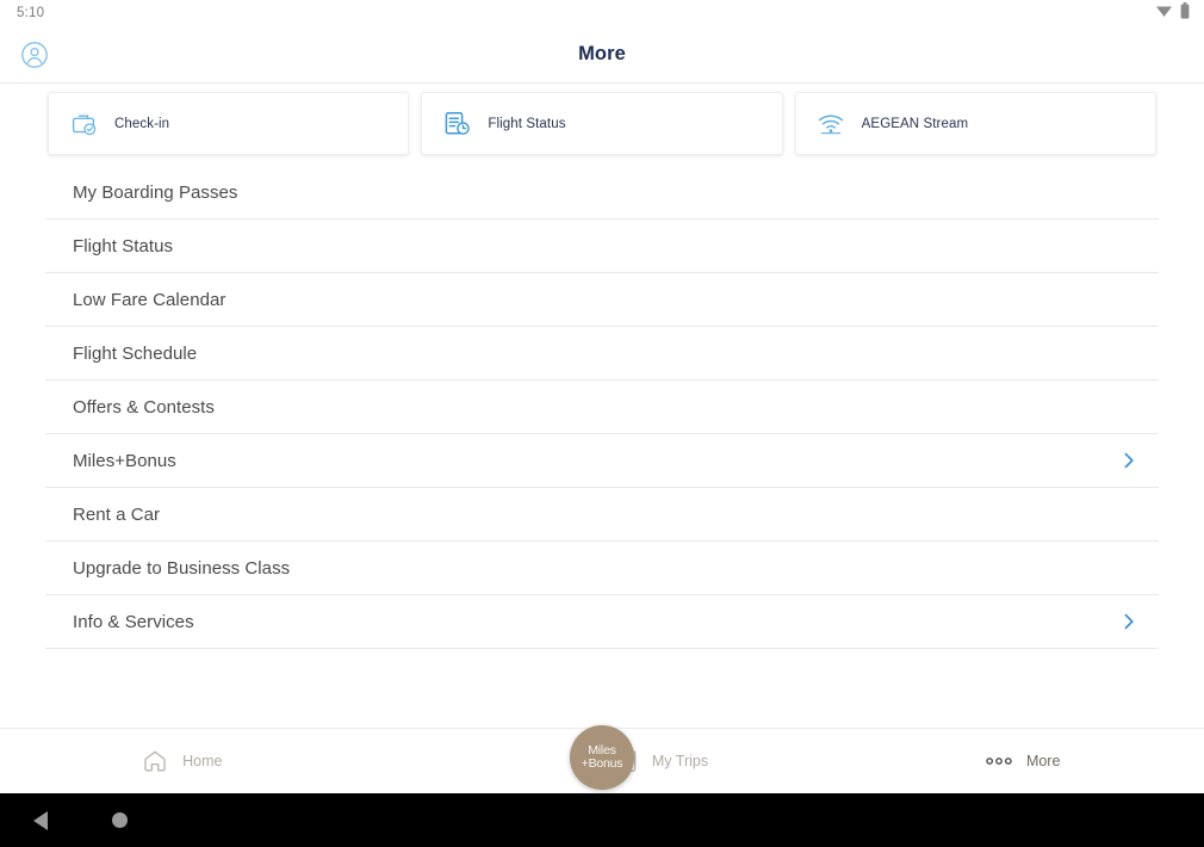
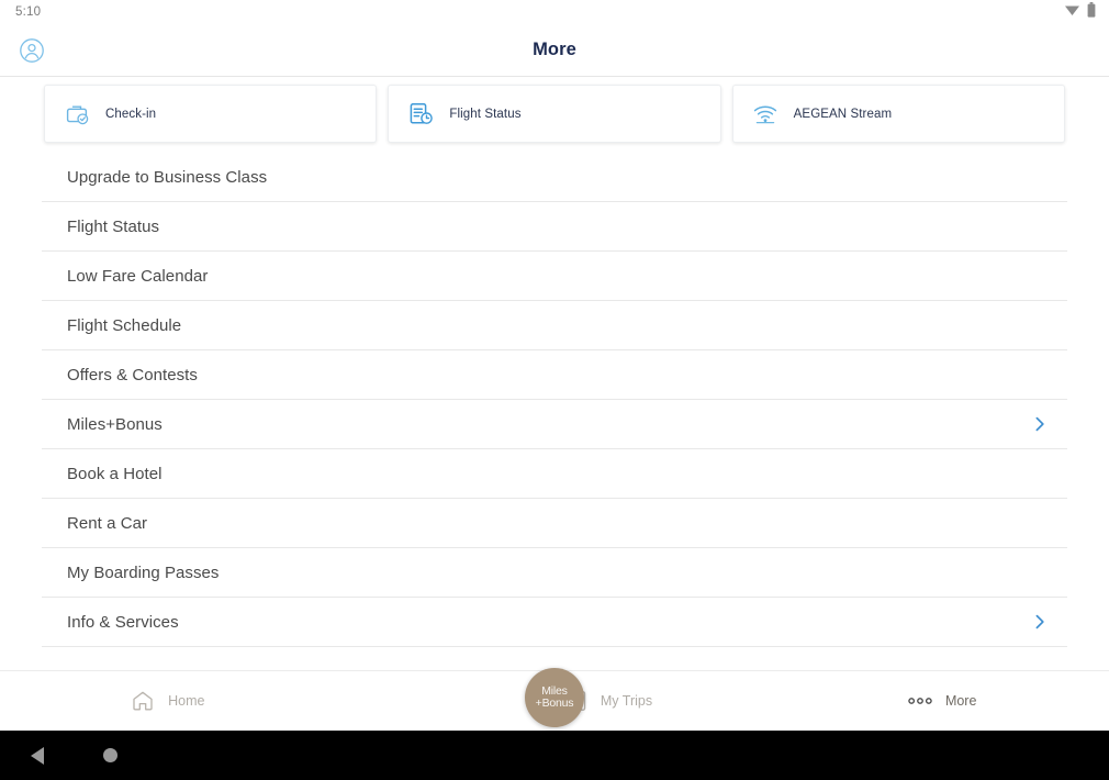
  5:10
  More
  Check-in
  Flight Status
  AEGEAN Stream
- My Boarding Passes
+ Upgrade to Business Class
  Flight Status
  Low Fare Calendar
  Flight Schedule
  Offers & Contests
  Miles+Bonus
+ Book a Hotel
  Rent a Car
- Upgrade to Business Class
+ My Boarding Passes
  Info & Services
  Home
  My Trips
  More
  Miles
  +Bonus
